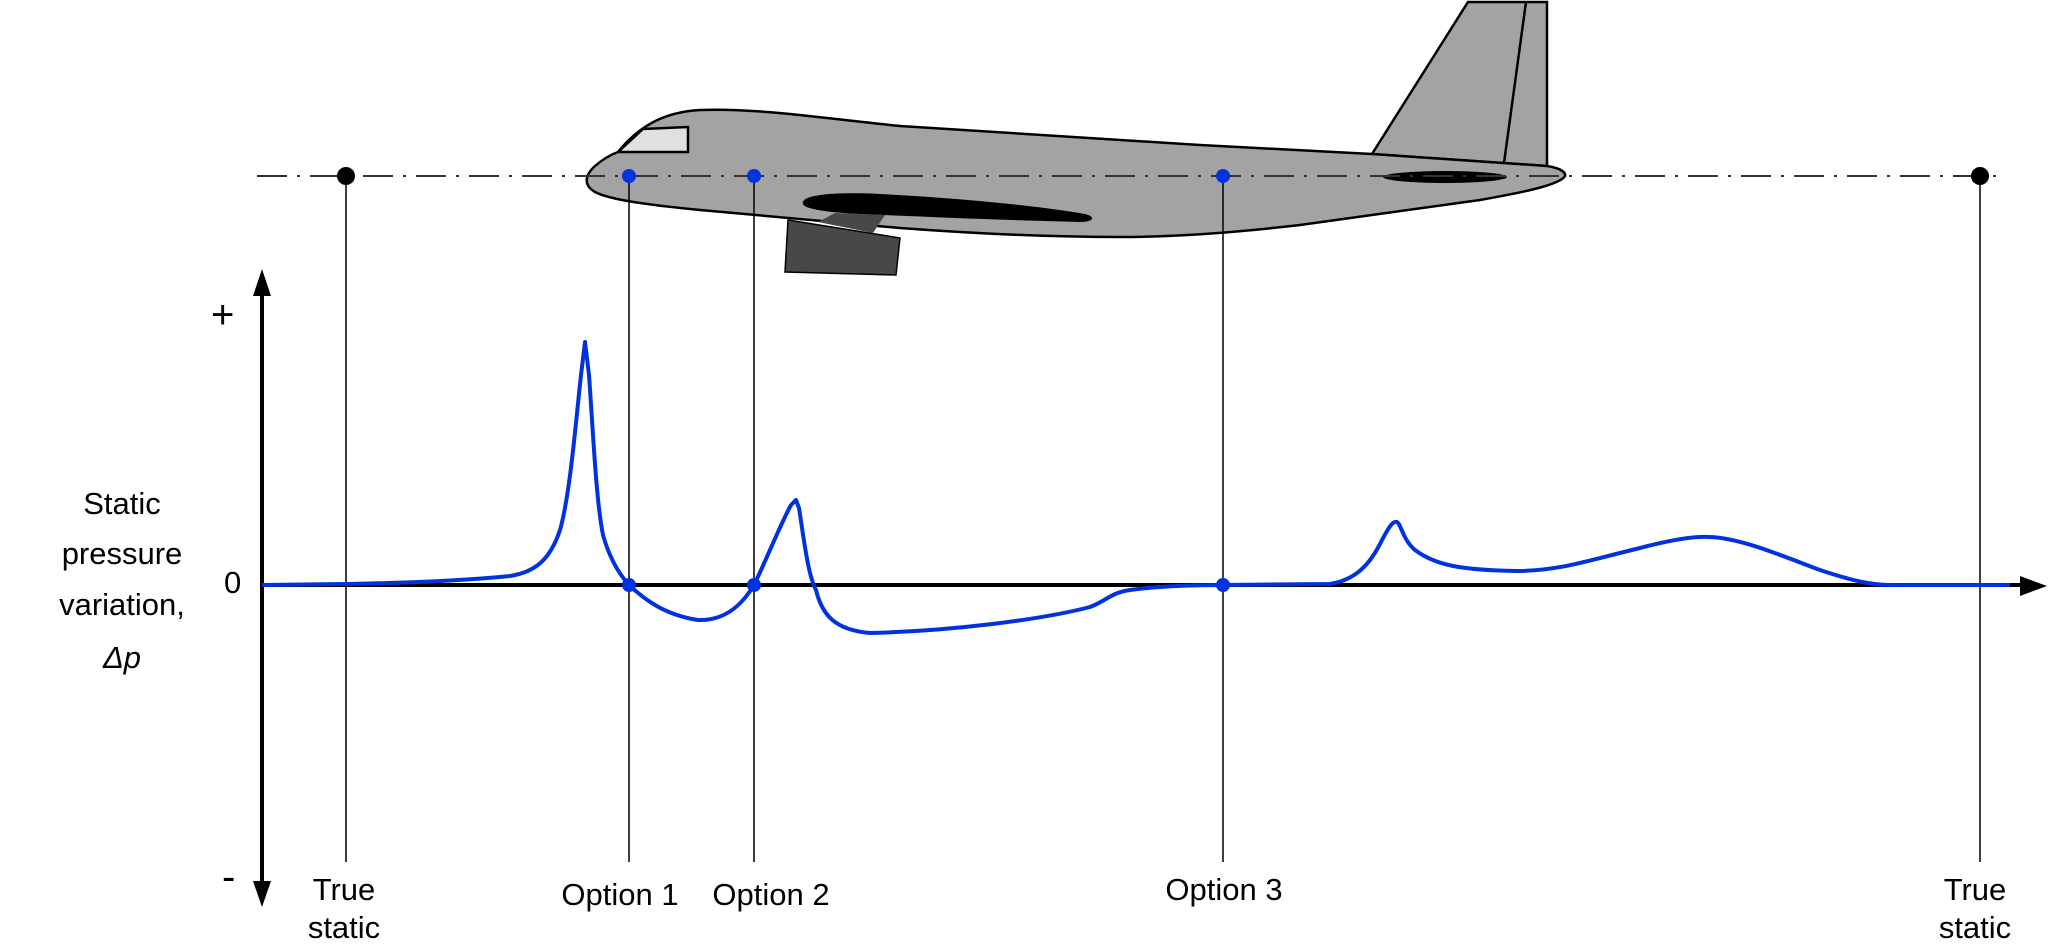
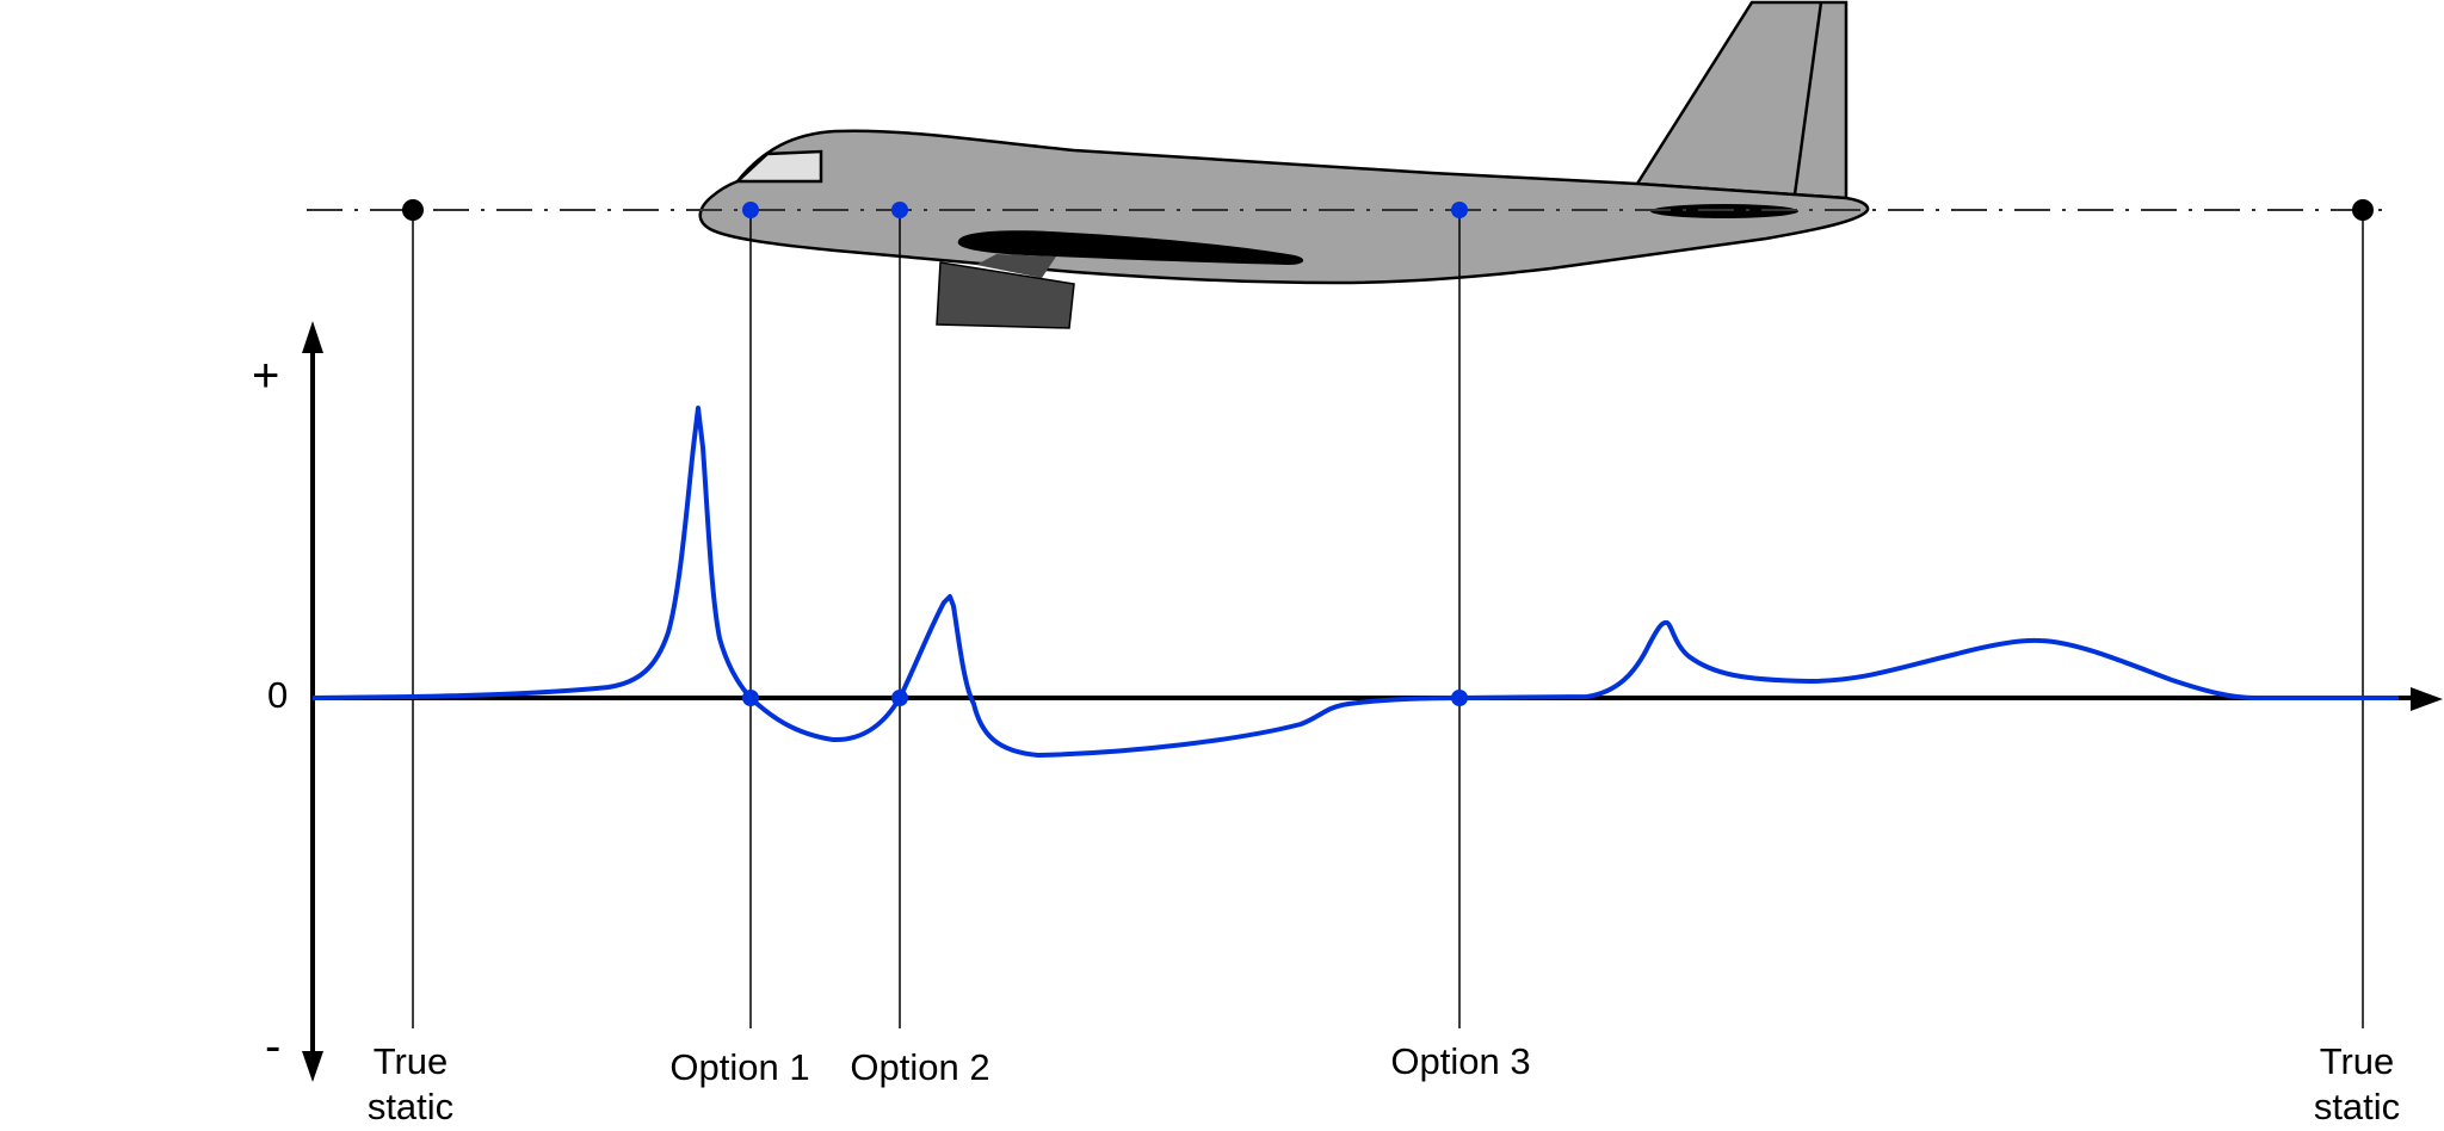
  +
  -
  0
- Static
- pressure
- variation,
- Δp
  True
  static
  Option 1
  Option 2
  Option 3
  True
  static
